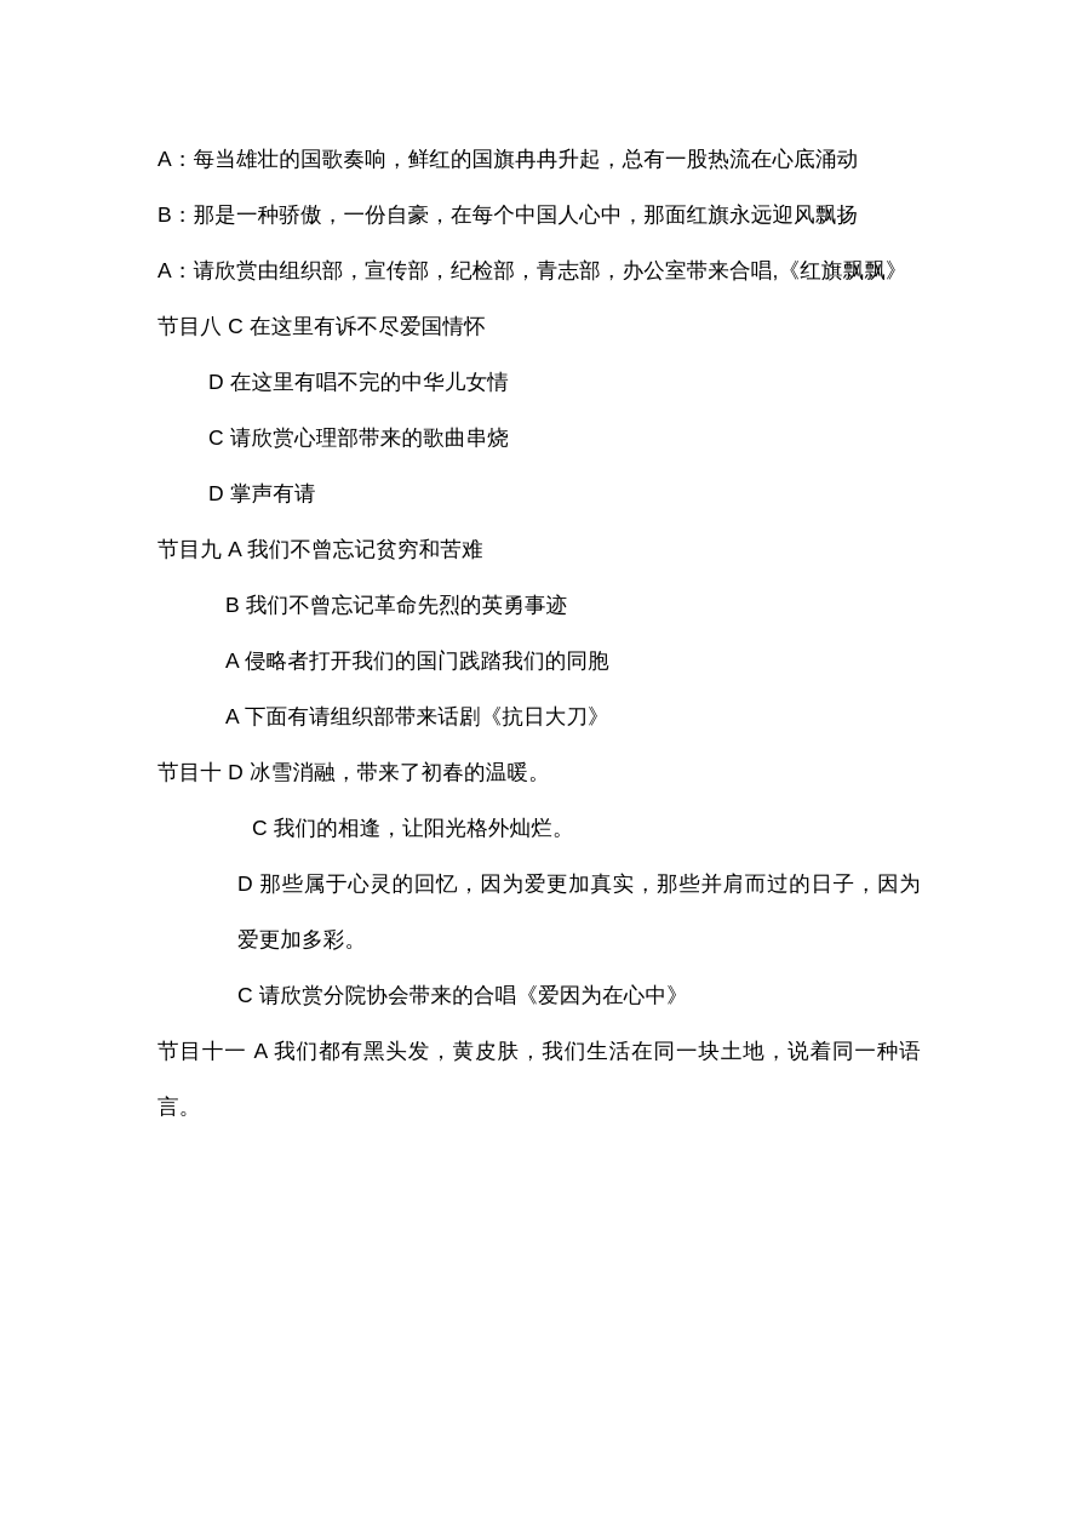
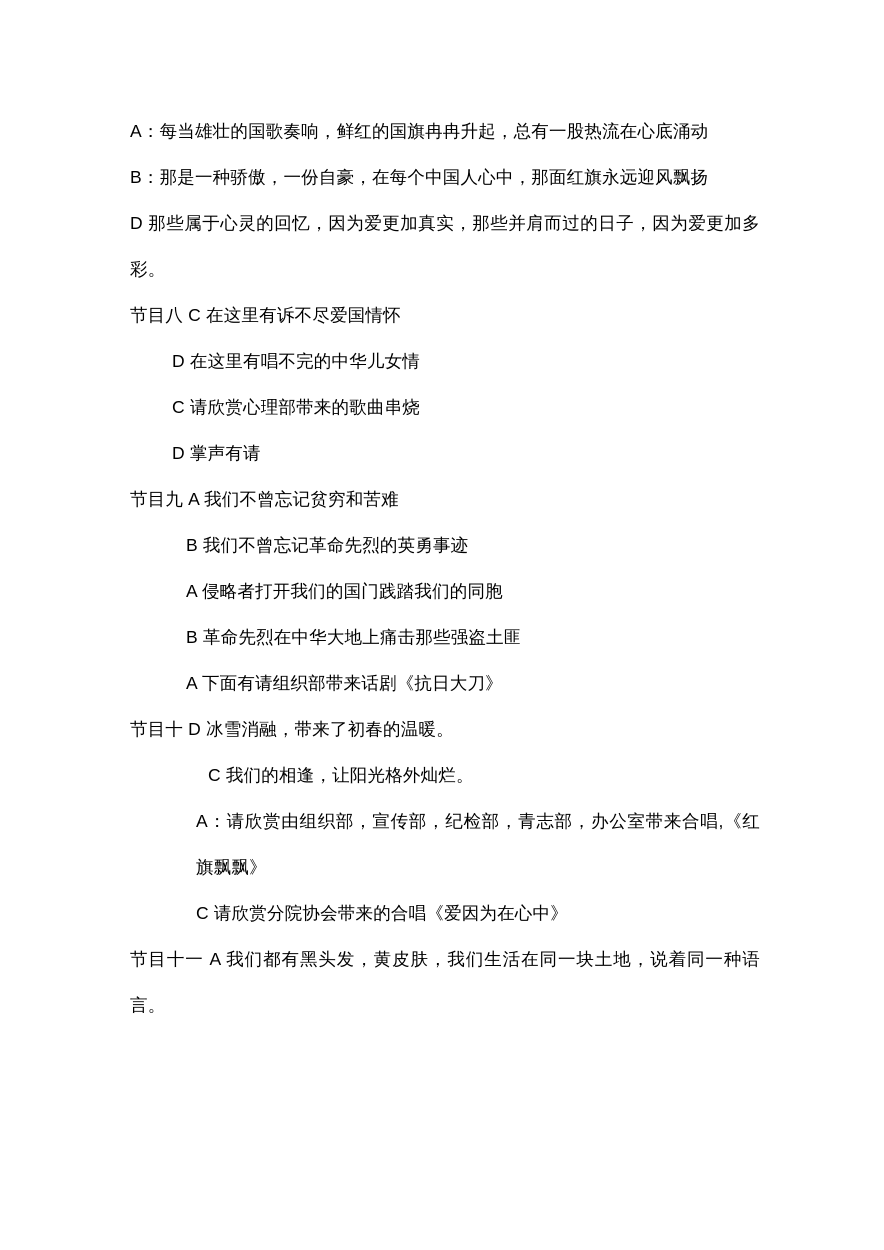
  A：每当雄壮的国歌奏响，鲜红的国旗冉冉升起，总有一股热流在心底涌动
  B：那是一种骄傲，一份自豪，在每个中国人心中，那面红旗永远迎风飘扬
- A：请欣赏由组织部，宣传部，纪检部，青志部，办公室带来合唱,《红旗飘飘》
+ D 那些属于心灵的回忆，因为爱更加真实，那些并肩而过的日子，因为爱更加多彩。
  节目八 C 在这里有诉不尽爱国情怀
  D 在这里有唱不完的中华儿女情
  C 请欣赏心理部带来的歌曲串烧
  D 掌声有请
  节目九 A 我们不曾忘记贫穷和苦难
  B 我们不曾忘记革命先烈的英勇事迹
  A 侵略者打开我们的国门践踏我们的同胞
+ B 革命先烈在中华大地上痛击那些强盗土匪
  A 下面有请组织部带来话剧《抗日大刀》
  节目十 D 冰雪消融，带来了初春的温暖。
  C 我们的相逢，让阳光格外灿烂。
- D 那些属于心灵的回忆，因为爱更加真实，那些并肩而过的日子，因为爱更加多彩。
+ A：请欣赏由组织部，宣传部，纪检部，青志部，办公室带来合唱,《红旗飘飘》
  C 请欣赏分院协会带来的合唱《爱因为在心中》
  节目十一 A 我们都有黑头发，黄皮肤，我们生活在同一块土地，说着同一种语言。
